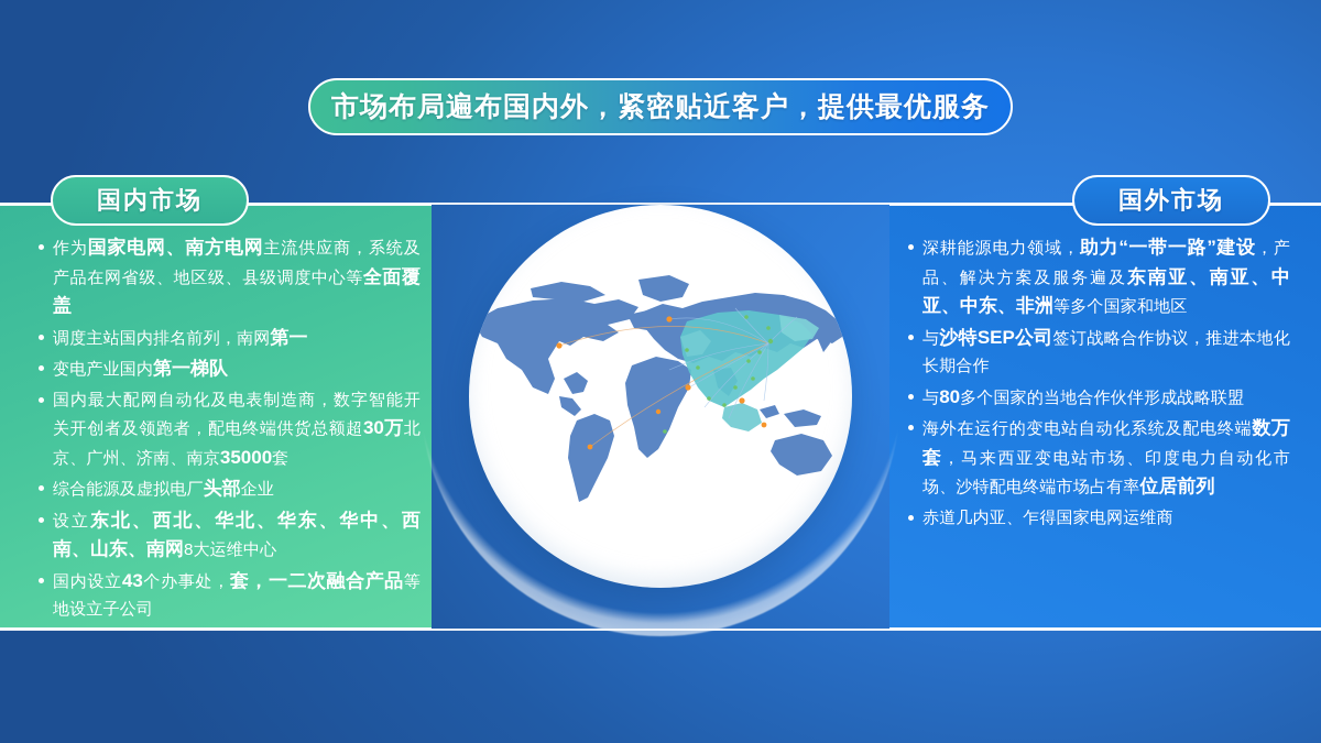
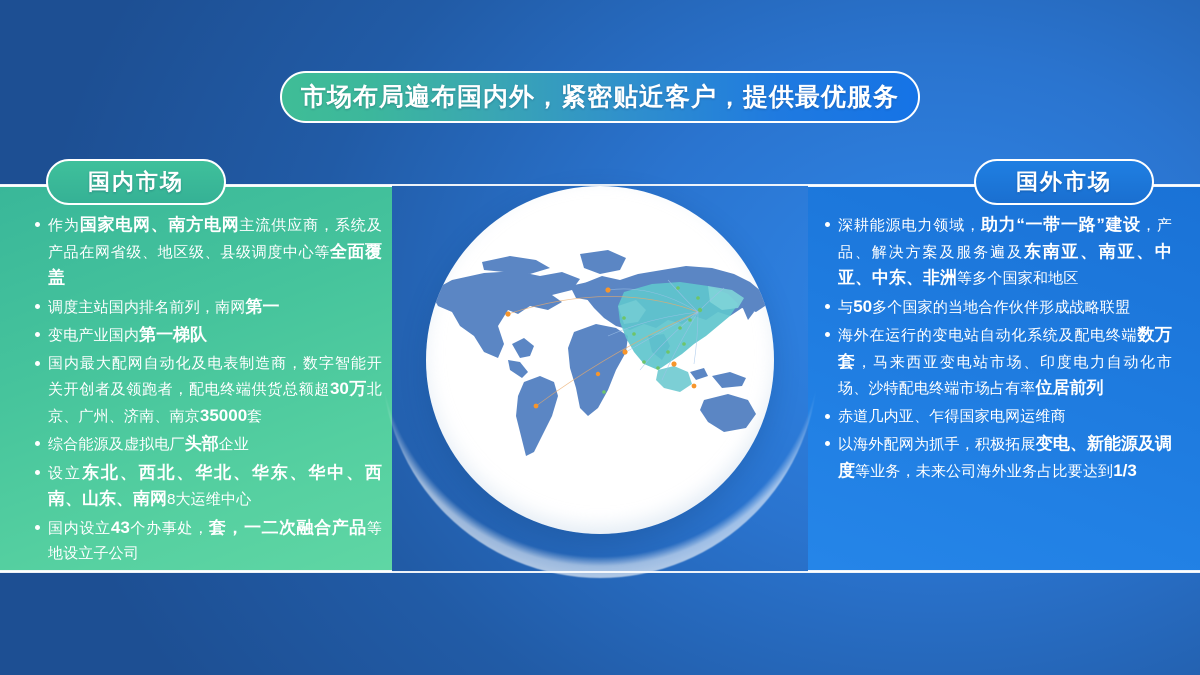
  市场布局遍布国内外，紧密贴近客户，提供最优服务
  国内市场
  国外市场
  作为国家电网、南方电网主流供应商，系统及产品在网省级、地区级、县级调度中心等全面覆盖
  调度主站国内排名前列，南网第一
  变电产业国内第一梯队
  国内最大配网自动化及电表制造商，数字智能开关开创者及领跑者，配电终端供货总额超30万北京、广州、济南、南京35000套
  综合能源及虚拟电厂头部企业
  设立东北、西北、华北、华东、华中、西南、山东、南网8大运维中心
  国内设立43个办事处，套，一二次融合产品等地设立子公司
  深耕能源电力领域，助力“一带一路”建设，产品、解决方案及服务遍及东南亚、南亚、中亚、中东、非洲等多个国家和地区
- 与沙特SEP公司签订战略合作协议，推进本地化长期合作
- 与80多个国家的当地合作伙伴形成战略联盟
+ 与50多个国家的当地合作伙伴形成战略联盟
  海外在运行的变电站自动化系统及配电终端数万套，马来西亚变电站市场、印度电力自动化市场、沙特配电终端市场占有率位居前列
  赤道几内亚、乍得国家电网运维商
+ 以海外配网为抓手，积极拓展变电、新能源及调度等业务，未来公司海外业务占比要达到1/3
